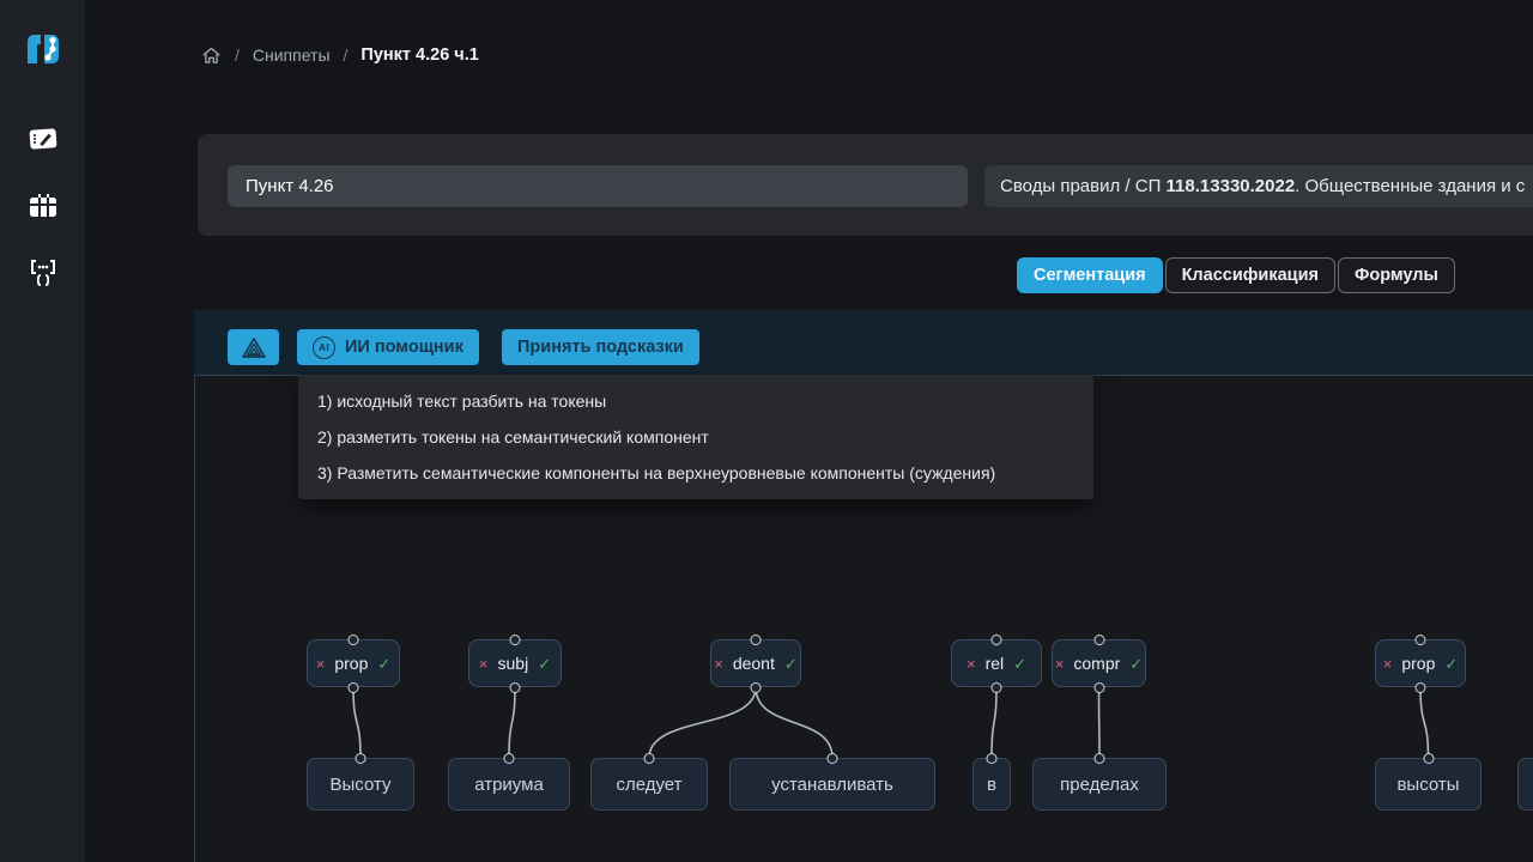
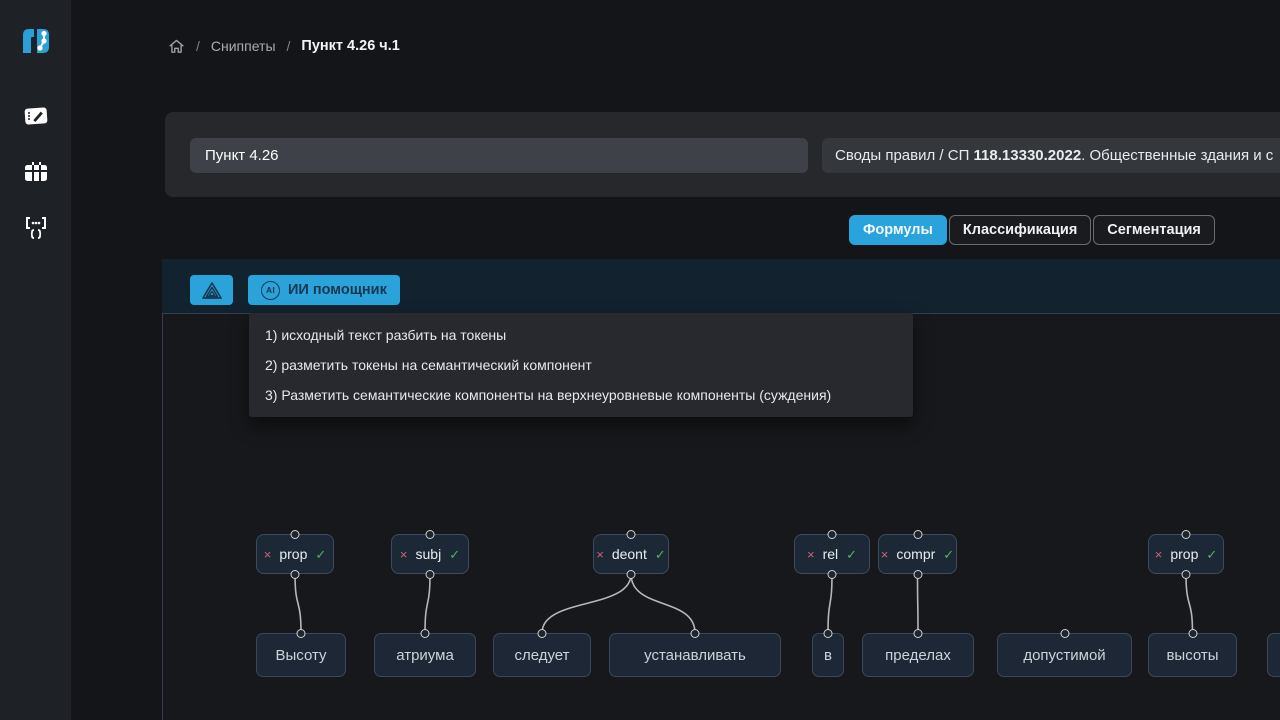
  /
  Сниппеты
  /
  Пункт 4.26 ч.1
  Пункт 4.26
  Своды правил / СП 118.13330.2022. Общественные здания и с
- Сегментация
+ Формулы
  Классификация
- Формулы
+ Сегментация
  AI
  ИИ помощник
- Принять подсказки
  ×
  prop
  ✓
  ×
  subj
  ✓
  ×
  deont
  ✓
  ×
  rel
  ✓
  ×
  compr
  ✓
  ×
  prop
  ✓
  Высоту
  атриума
  следует
  устанавливать
  в
  пределах
+ допустимой
  высоты
  1) исходный текст разбить на токены
  2) разметить токены на семантический компонент
  3) Разметить семантические компоненты на верхнеуровневые компоненты (суждения)
